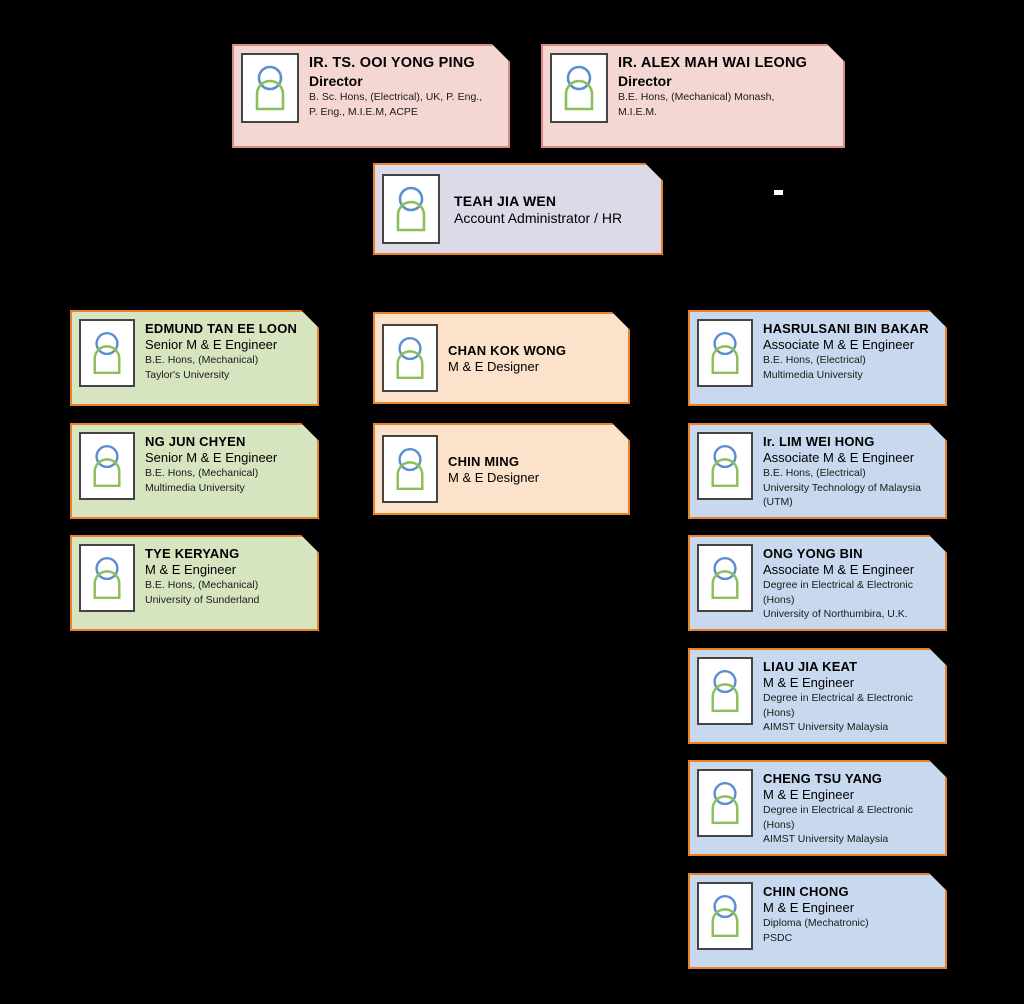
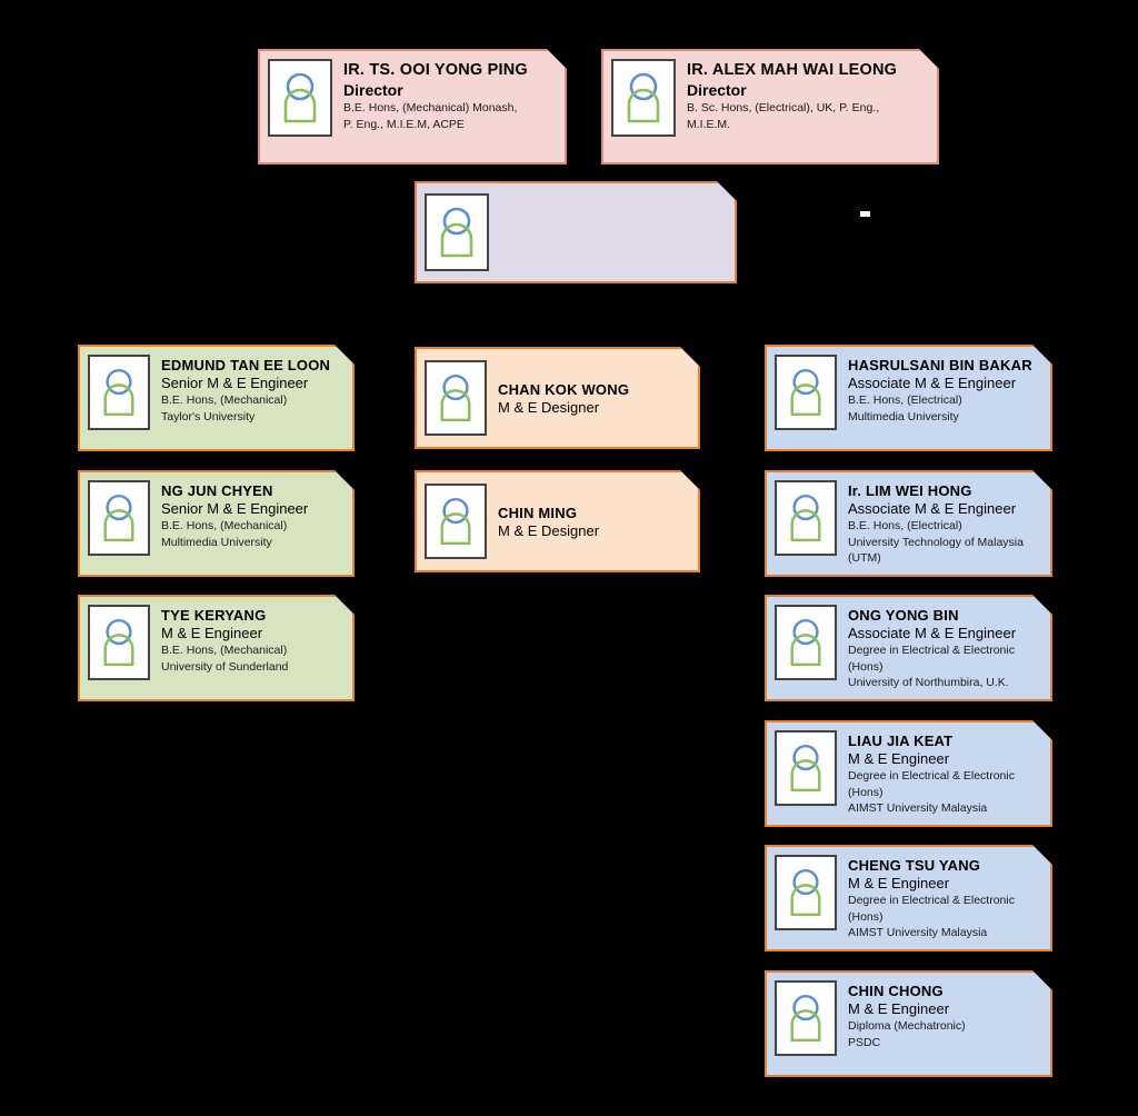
  IR. TS. OOI YONG PING
  Director
- B. Sc. Hons, (Electrical), UK, P. Eng.,
+ B.E. Hons, (Mechanical) Monash,
  P. Eng., M.I.E.M, ACPE
  IR. ALEX MAH WAI LEONG
  Director
- B.E. Hons, (Mechanical) Monash,
+ B. Sc. Hons, (Electrical), UK, P. Eng.,
  M.I.E.M.
- TEAH JIA WEN
- Account Administrator / HR
  EDMUND TAN EE LOON
  Senior M & E Engineer
  B.E. Hons, (Mechanical)
  Taylor's University
  NG JUN CHYEN
  Senior M & E Engineer
  B.E. Hons, (Mechanical)
  Multimedia University
  TYE KERYANG
  M & E Engineer
  B.E. Hons, (Mechanical)
  University of Sunderland
  CHAN KOK WONG
  M & E Designer
  CHIN MING
  M & E Designer
  HASRULSANI BIN BAKAR
  Associate M & E Engineer
  B.E. Hons, (Electrical)
  Multimedia University
  Ir. LIM WEI HONG
  Associate M & E Engineer
  B.E. Hons, (Electrical)
  University Technology of Malaysia
  (UTM)
  ONG YONG BIN
  Associate M & E Engineer
  Degree in Electrical & Electronic
  (Hons)
  University of Northumbira, U.K.
  LIAU JIA KEAT
  M & E Engineer
  Degree in Electrical & Electronic
  (Hons)
  AIMST University Malaysia
  CHENG TSU YANG
  M & E Engineer
  Degree in Electrical & Electronic
  (Hons)
  AIMST University Malaysia
  CHIN CHONG
  M & E Engineer
  Diploma (Mechatronic)
  PSDC
